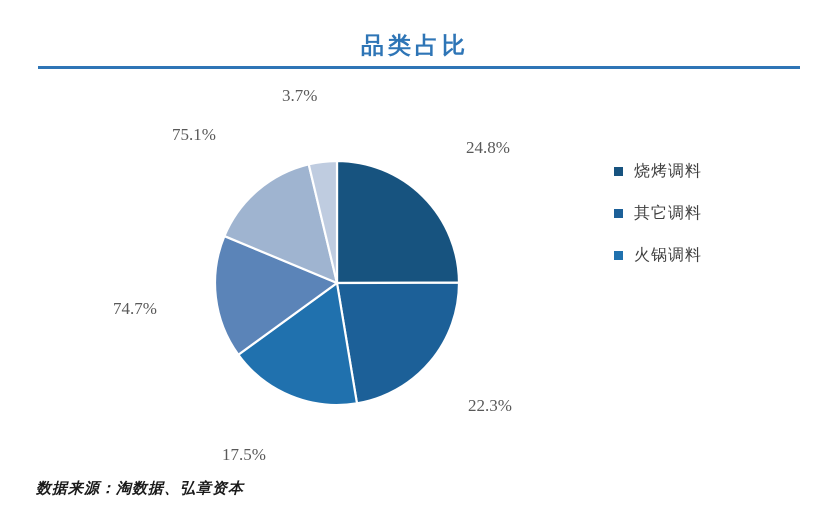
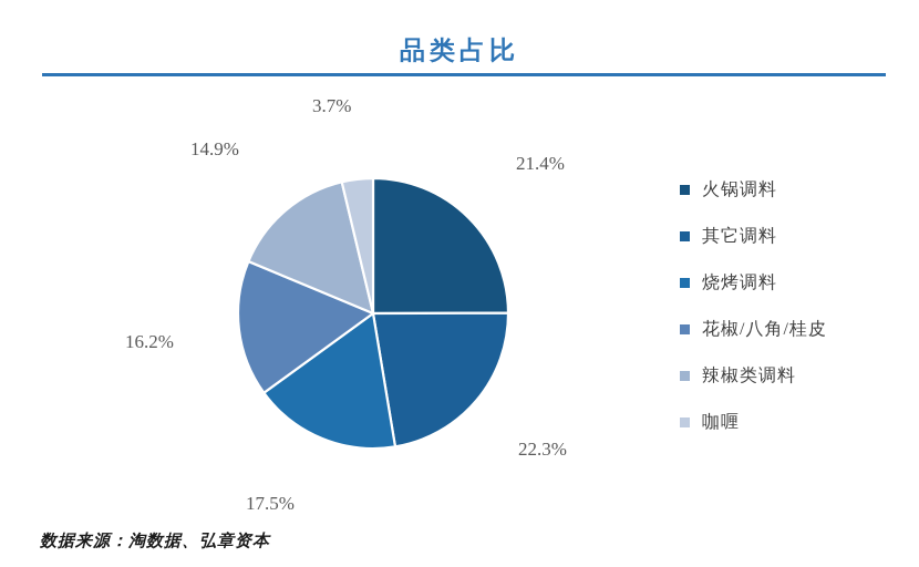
  品类占比
- 24.8%
+ 21.4%
  22.3%
  17.5%
- 74.7%
+ 16.2%
- 75.1%
+ 14.9%
  3.7%
- 烧烤调料
+ 火锅调料
  其它调料
- 火锅调料
+ 烧烤调料
+ 花椒/八角/桂皮
+ 辣椒类调料
+ 咖喱
  数据来源：淘数据、弘章资本
